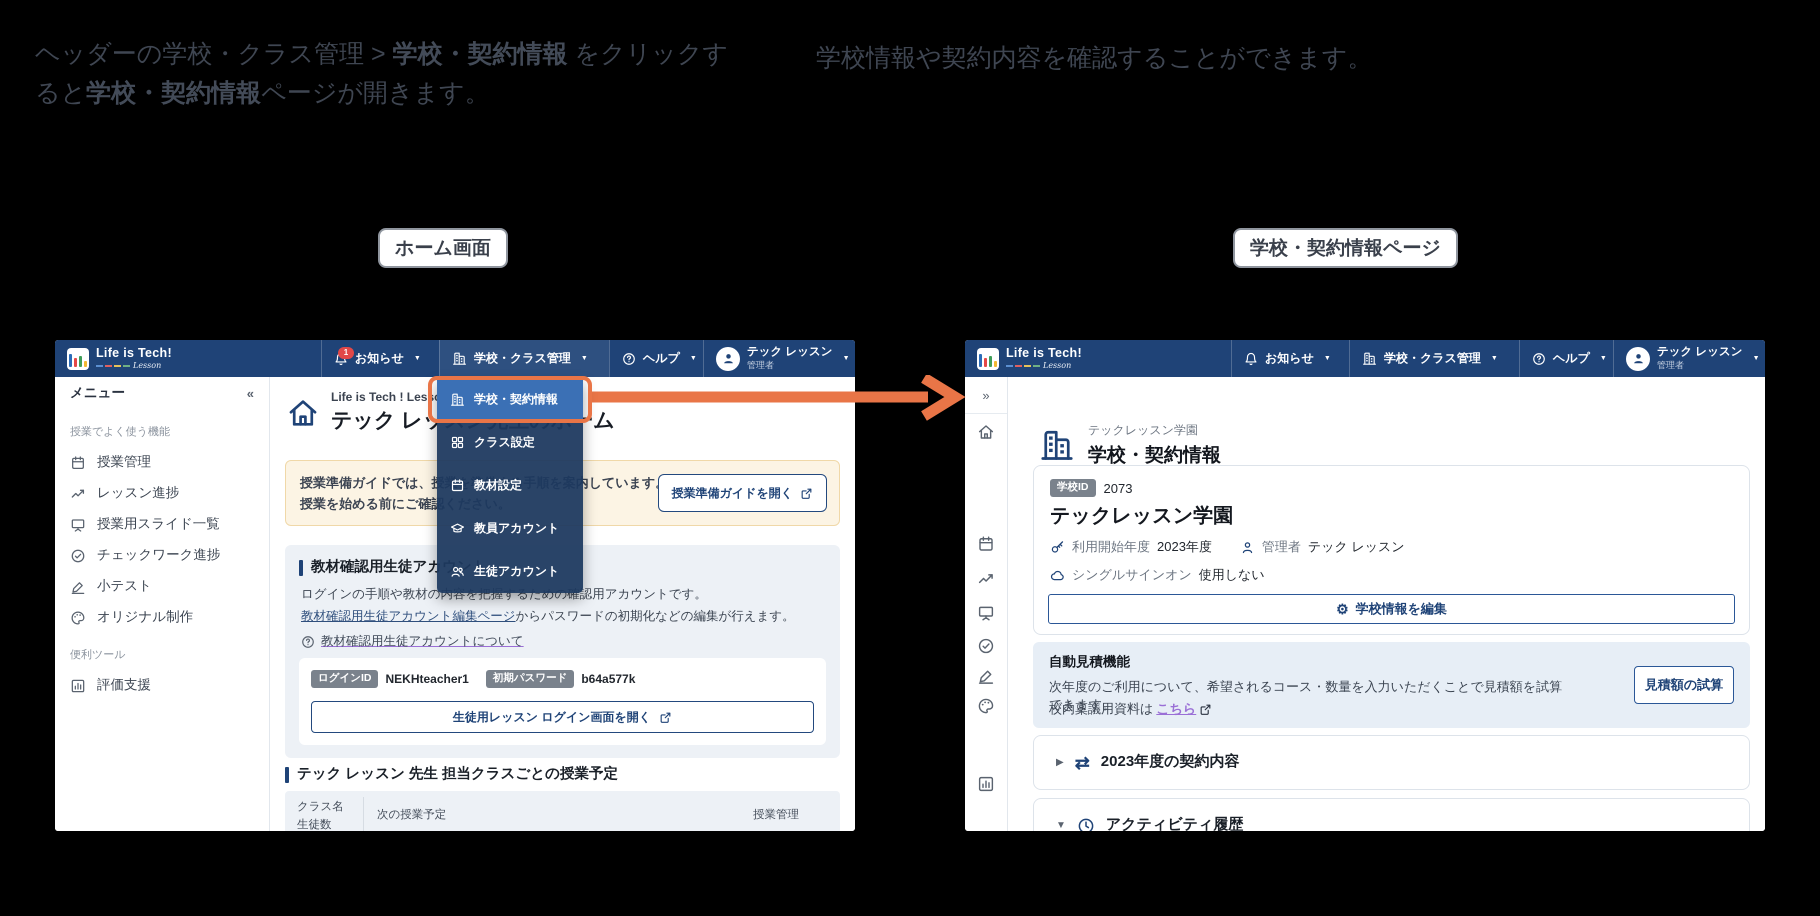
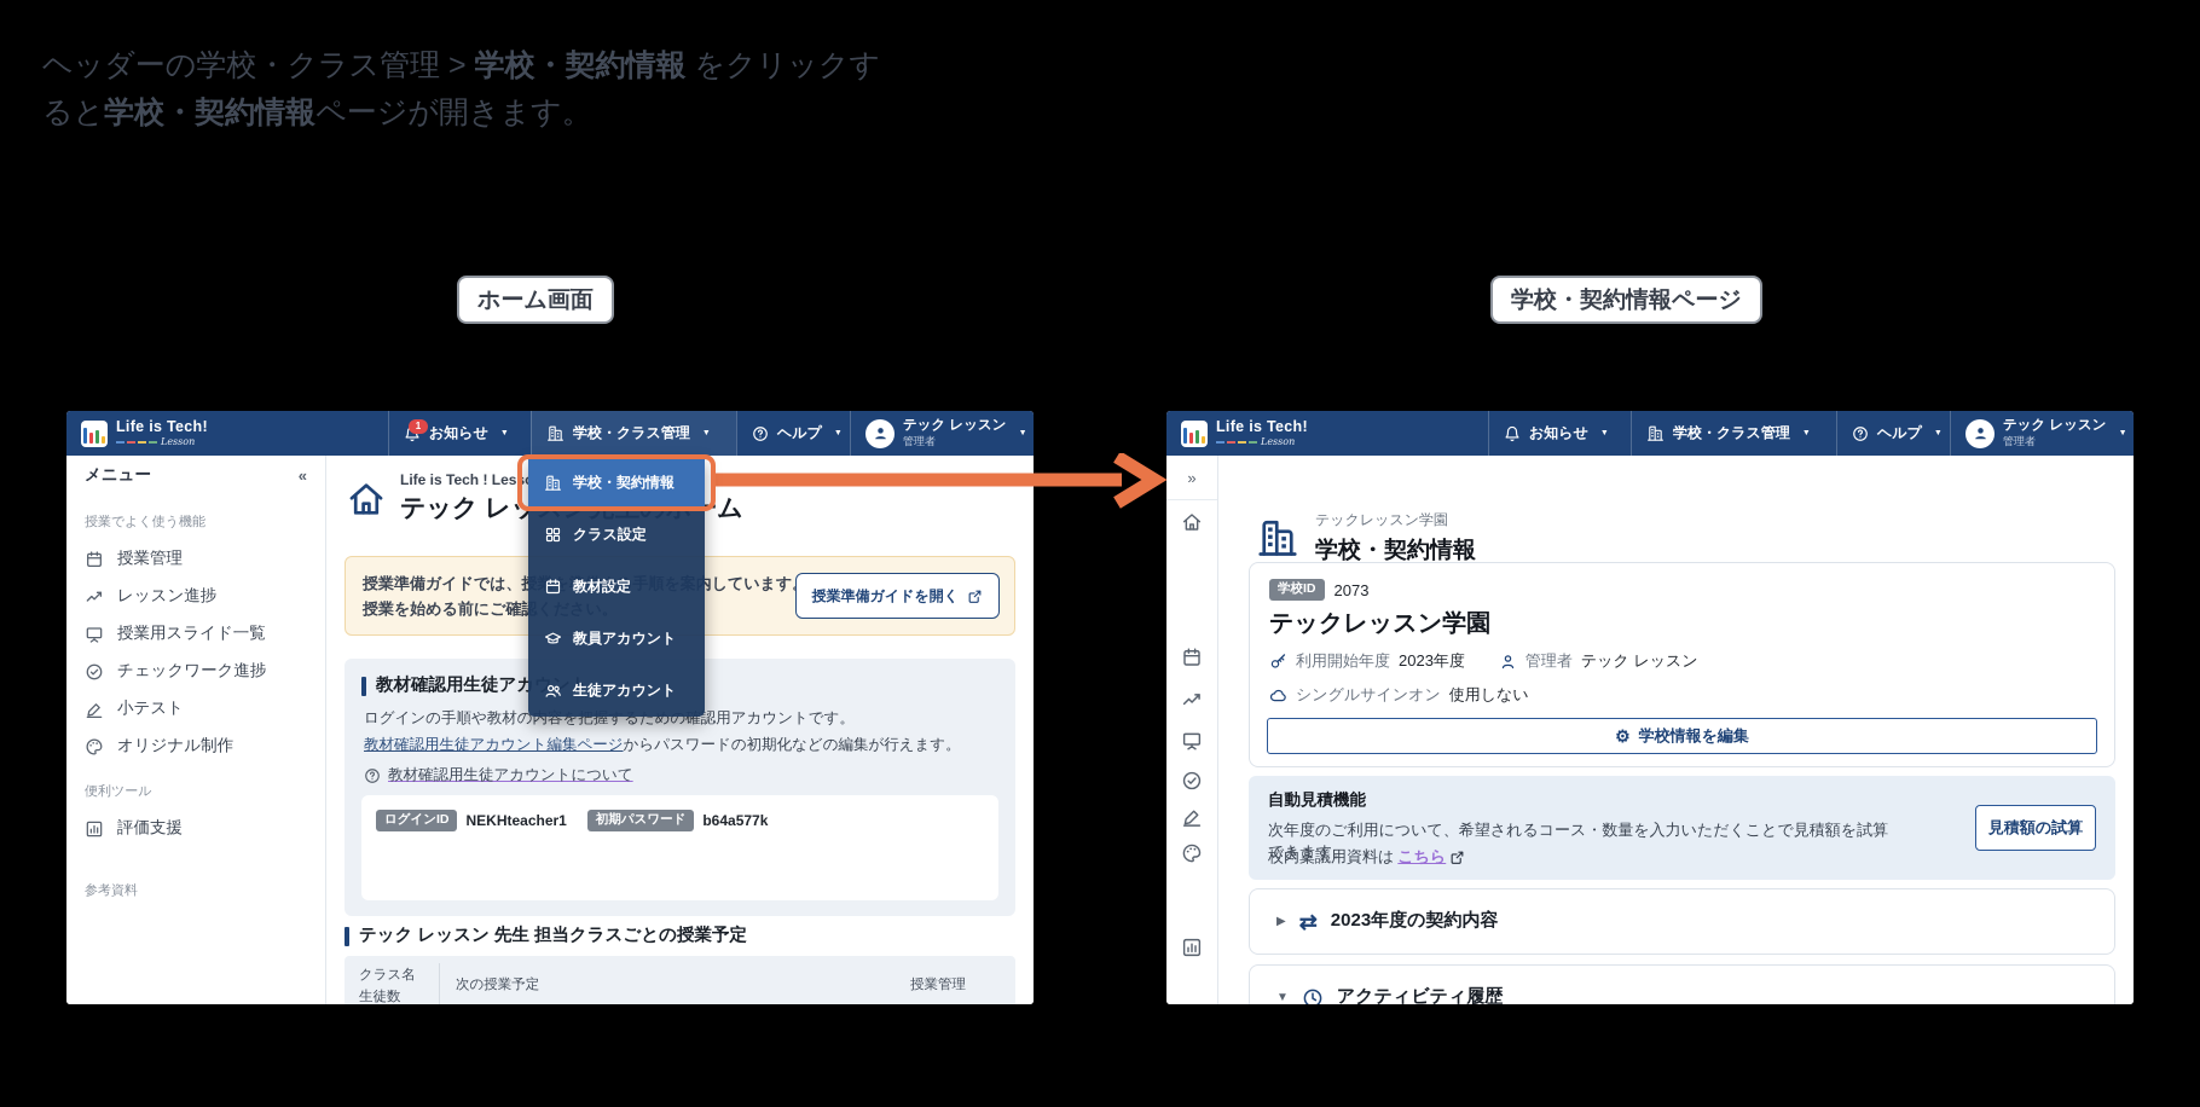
  ヘッダーの学校・クラス管理 > 学校・契約情報 をクリックすると学校・契約情報ページが開きます。
- 学校情報や契約内容を確認することができます。
  ホーム画面
  学校・契約情報ページ
  Life is Tech!
  Lesson
  1
  お知らせ
  学校・クラス管理
  ヘルプ
  テック レッスン
  管理者
  メニュー
  «
  授業でよく使う機能
  授業管理
  レッスン進捗
  授業用スライド一覧
  チェックワーク進捗
  小テスト
  オリジナル制作
  便利ツール
  評価支援
+ 参考資料
  Life is Tech ! Less
  授業準備ガイドを開く
  教材確認用生徒アカ
  ログインの手順や教材の内容を把握するための確認用アカウントです。
  教材確認用生徒アカウント編集ページからパスワードの初期化などの編集が行えます。
  教材確認用生徒アカウントについて
  ログインID
  NEKHteacher1
  初期パスワード
  b64a577k
- 生徒用レッスン ログイン画面を開く
  テック レッスン 先生 担当クラスごとの授業予定
  クラス名
  生徒数
  次の授業予定
  授業管理
  学校・契約情報
  クラス設定
  教材設定
  教員アカウント
  生徒アカウント
  Life is Tech!
  Lesson
  お知らせ
  学校・クラス管理
  ヘルプ
  テック レッスン
  管理者
  »
  テックレッスン学園
  学校・契約情報
  学校ID
  2073
  テックレッスン学園
  利用開始年度
  2023年度
  管理者
  テック レッスン
  シングルサインオン
  使用しない
  ⚙
  学校情報を編集
  自動見積機能
  次年度のご利用について、希望されるコース・数量を入力いただくことで見積額を試算できます。
  校内稟議用資料は
  こちら
  見積額の試算
  ▶
  ⇄
  2023年度の契約内容
  ▼
  アクティビティ履歴
